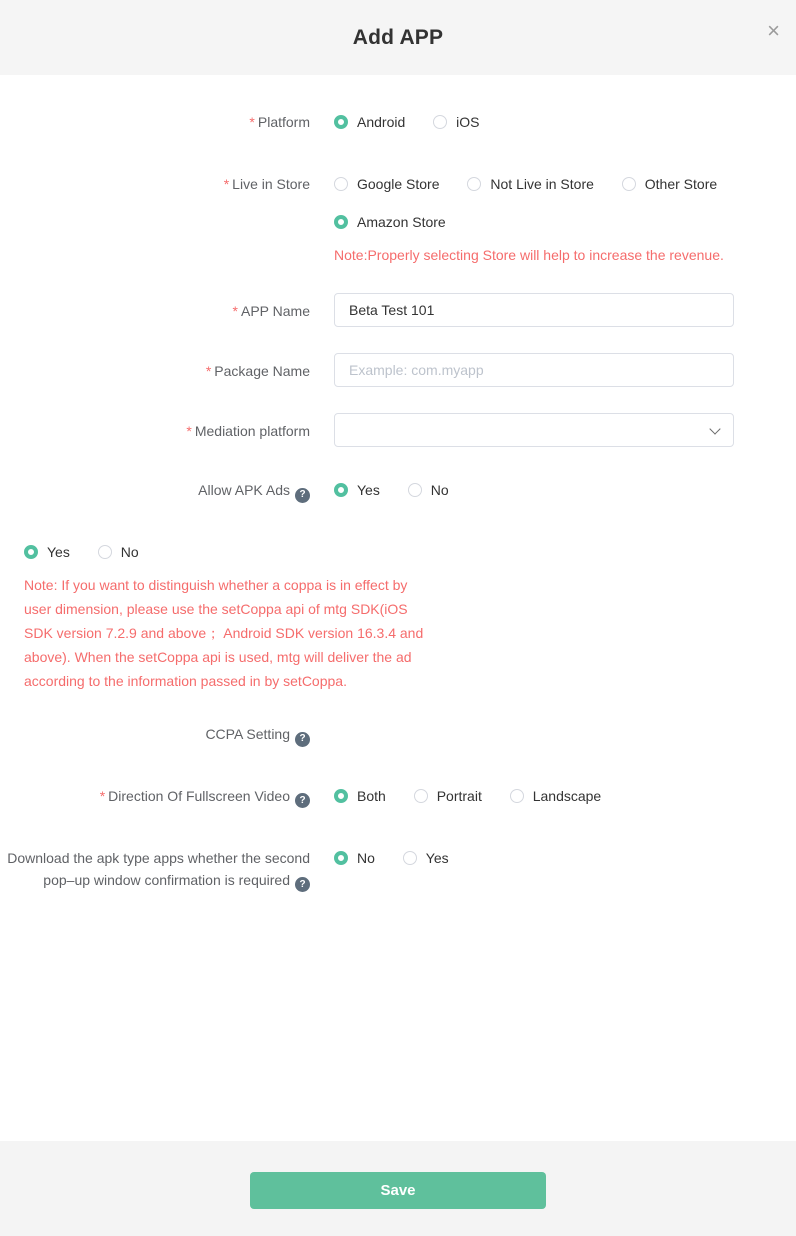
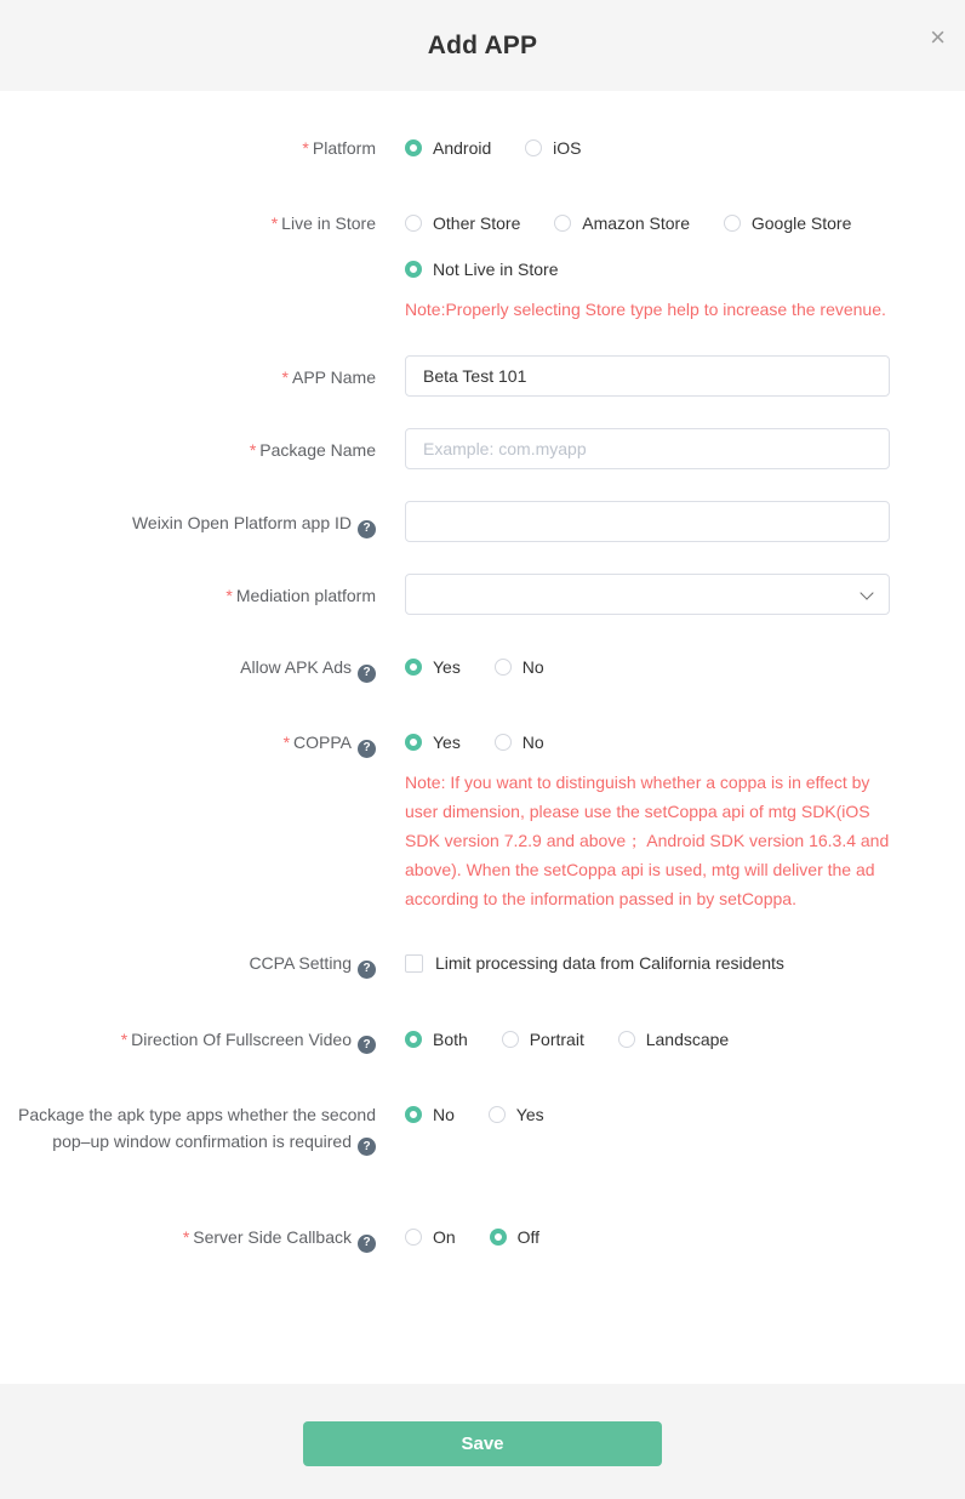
  Add APP
  ×
  * Platform
  Android
  iOS
  * Live in Store
- Google Store
+ Other Store
- Not Live in Store
+ Amazon Store
- Other Store
+ Google Store
- Amazon Store
+ Not Live in Store
- Note:Properly selecting Store will help to increase the revenue.
+ Note:Properly selecting Store type help to increase the revenue.
  * APP Name
  Beta Test 101
  * Package Name
  Example: com.myapp
+ Weixin Open Platform app ID ?
  * Mediation platform
  Allow APK Ads ?
  Yes
  No
+ * COPPA ?
  Yes
  No
  Note: If you want to distinguish whether a coppa is in effect by user dimension, please use the setCoppa api of mtg SDK(iOS SDK version 7.2.9 and above； Android SDK version 16.3.4 and above). When the setCoppa api is used, mtg will deliver the ad according to the information passed in by setCoppa.
  CCPA Setting ?
+ Limit processing data from California residents
  * Direction Of Fullscreen Video ?
  Both
  Portrait
  Landscape
- Download the apk type apps whether the second pop–up window confirmation is required ?
+ Package the apk type apps whether the second pop–up window confirmation is required ?
  No
  Yes
+ * Server Side Callback ?
+ On
+ Off
  Save
